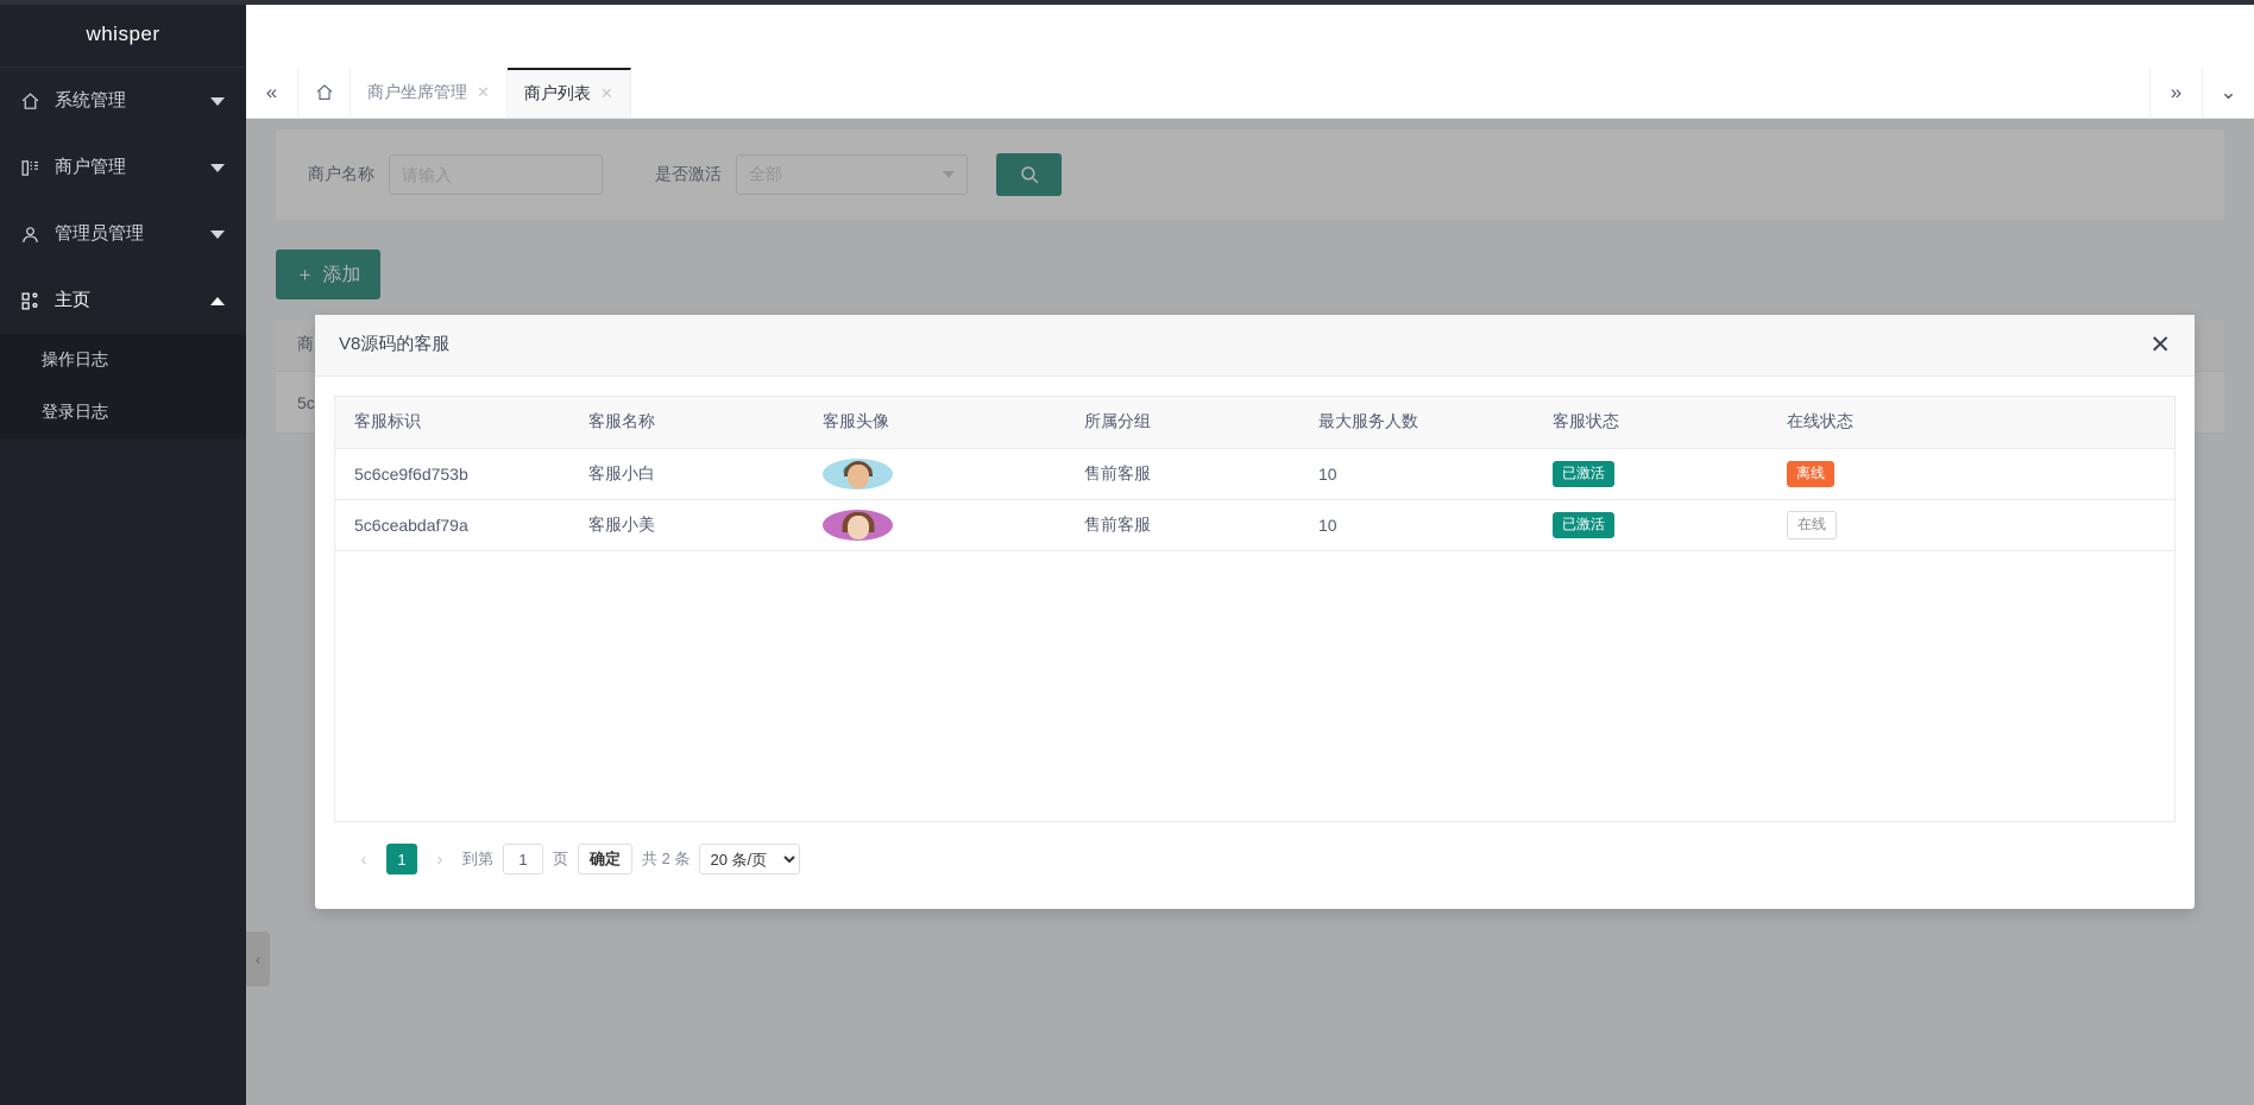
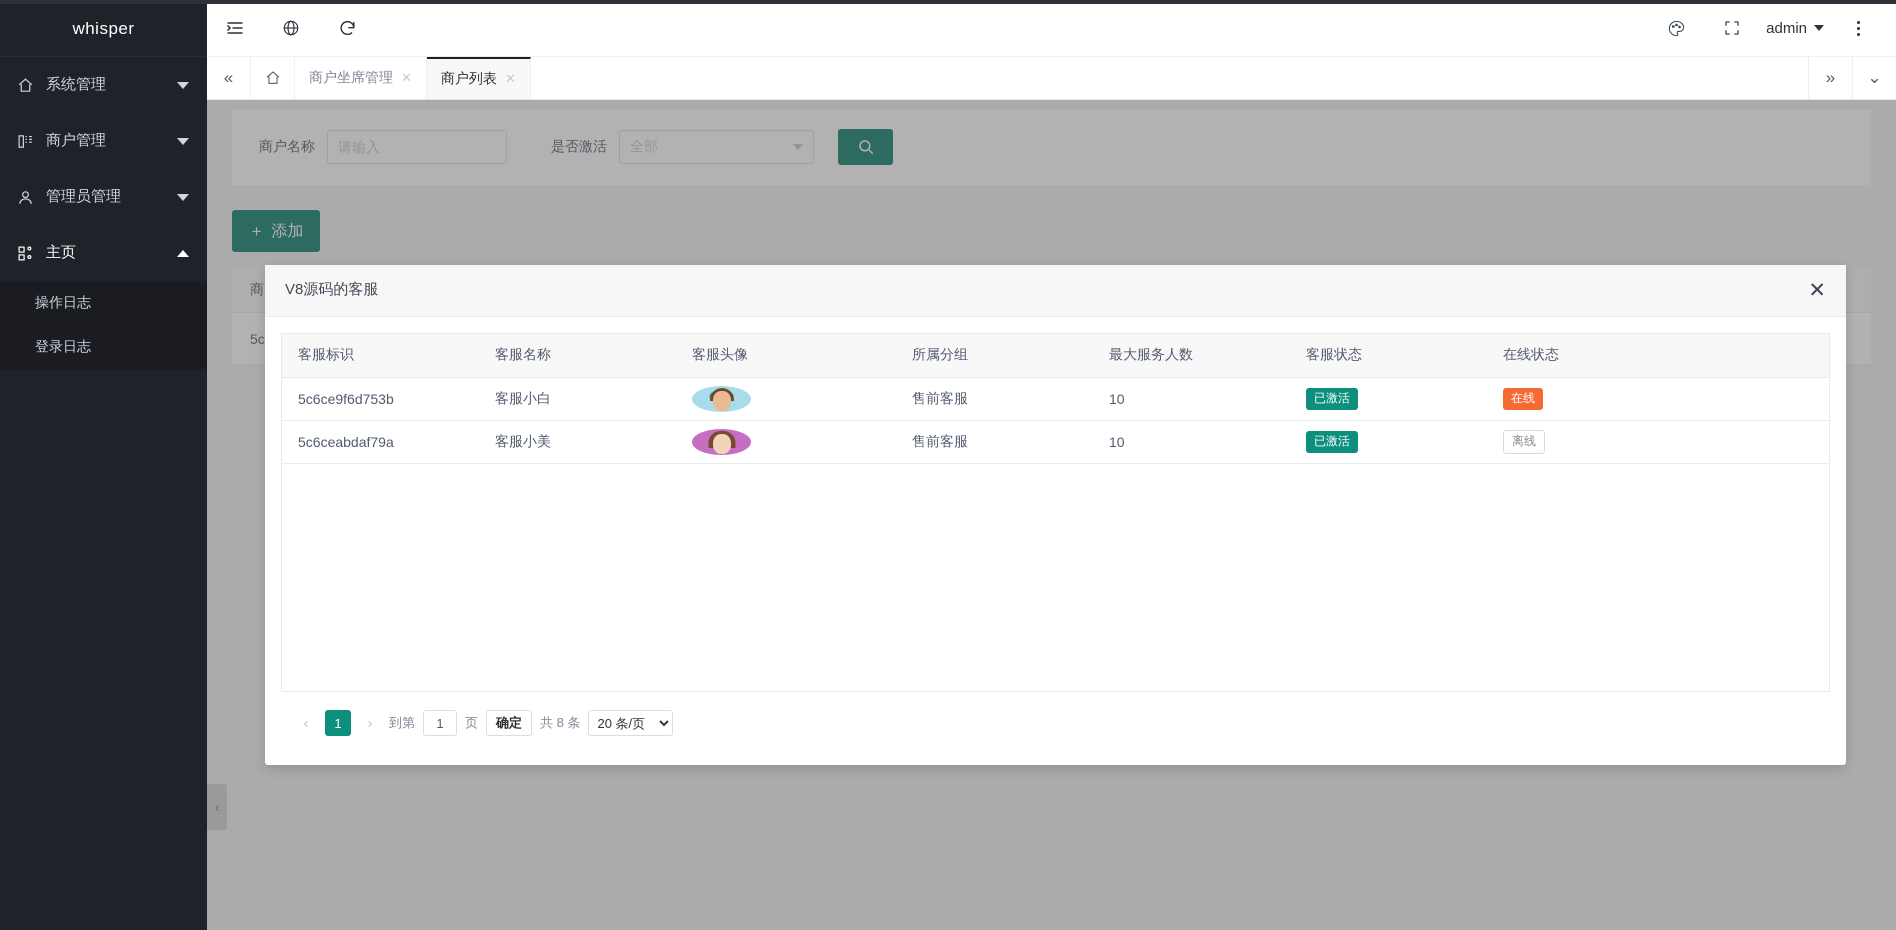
  whisper
  系统管理
  商户管理
  管理员管理
  主页
  操作日志
  登录日志
+ admin
  «
  商户坐席管理
  ✕
  商户列表
  ✕
  »
  ⌄
  商户名称
  请输入
  是否激活
  全部
  ＋
  添加
  5c
  ‹
  V8源码的客服
  ✕
  客服标识
  客服名称
  客服头像
  所属分组
  最大服务人数
  客服状态
  在线状态
  5c6ce9f6d753b
  客服小白
  售前客服
  10
  已激活
- 离线
+ 在线
  5c6ceabdaf79a
  客服小美
  售前客服
  10
  已激活
- 在线
+ 离线
  ‹
  1
  ›
  到第
  1
  页
  确定
- 共 2 条
+ 共 8 条
  20 条/页
